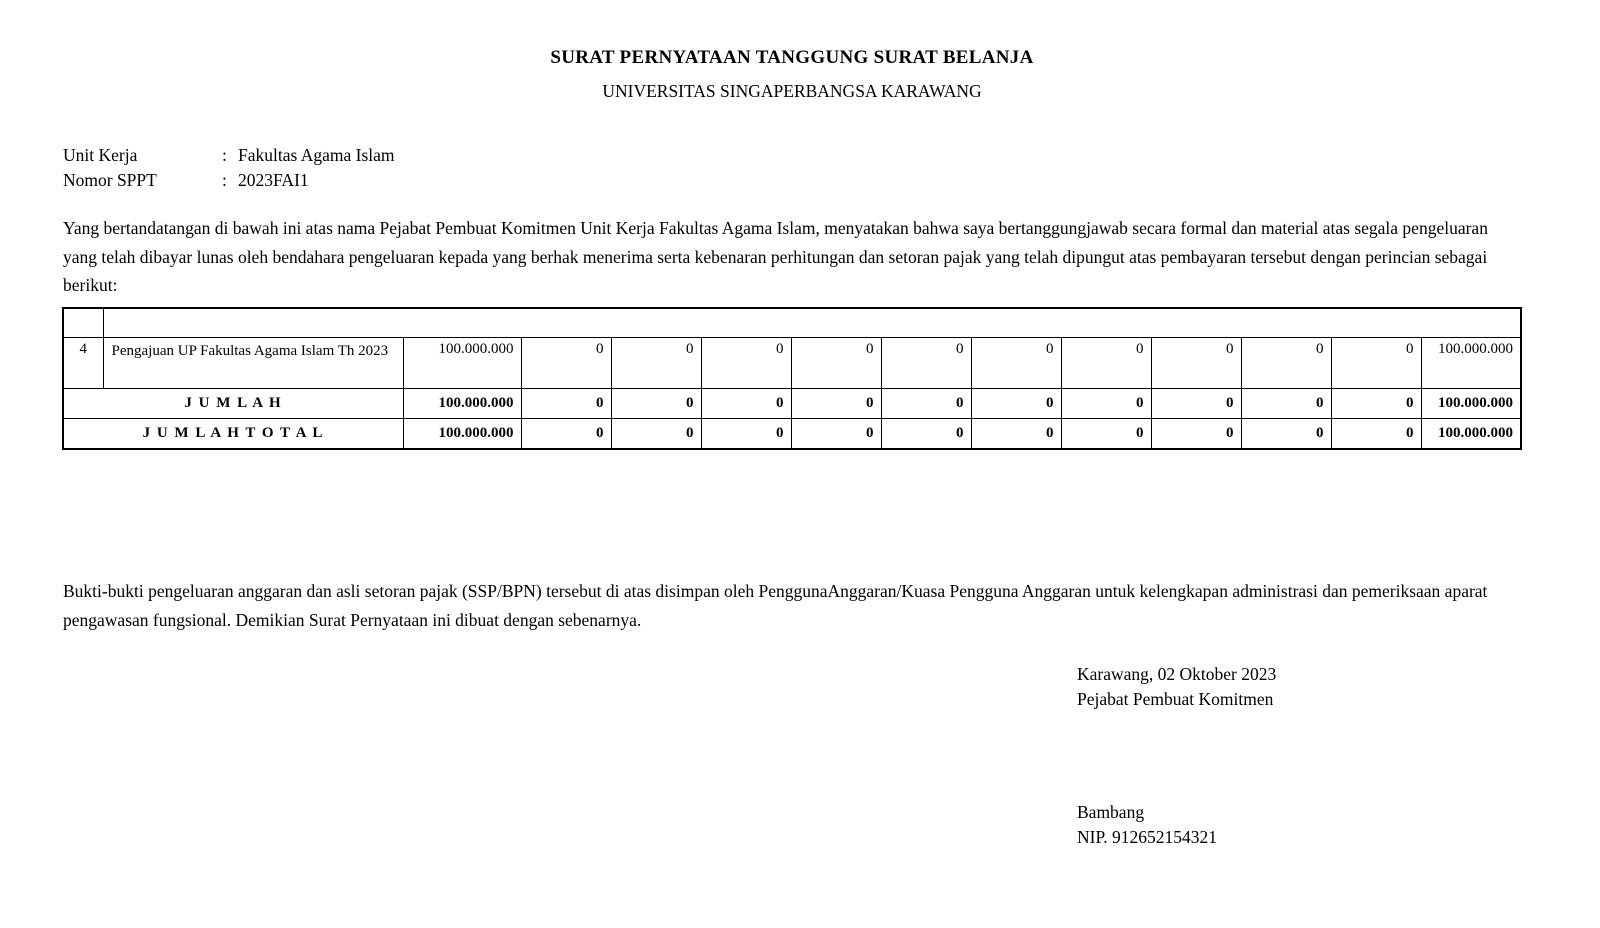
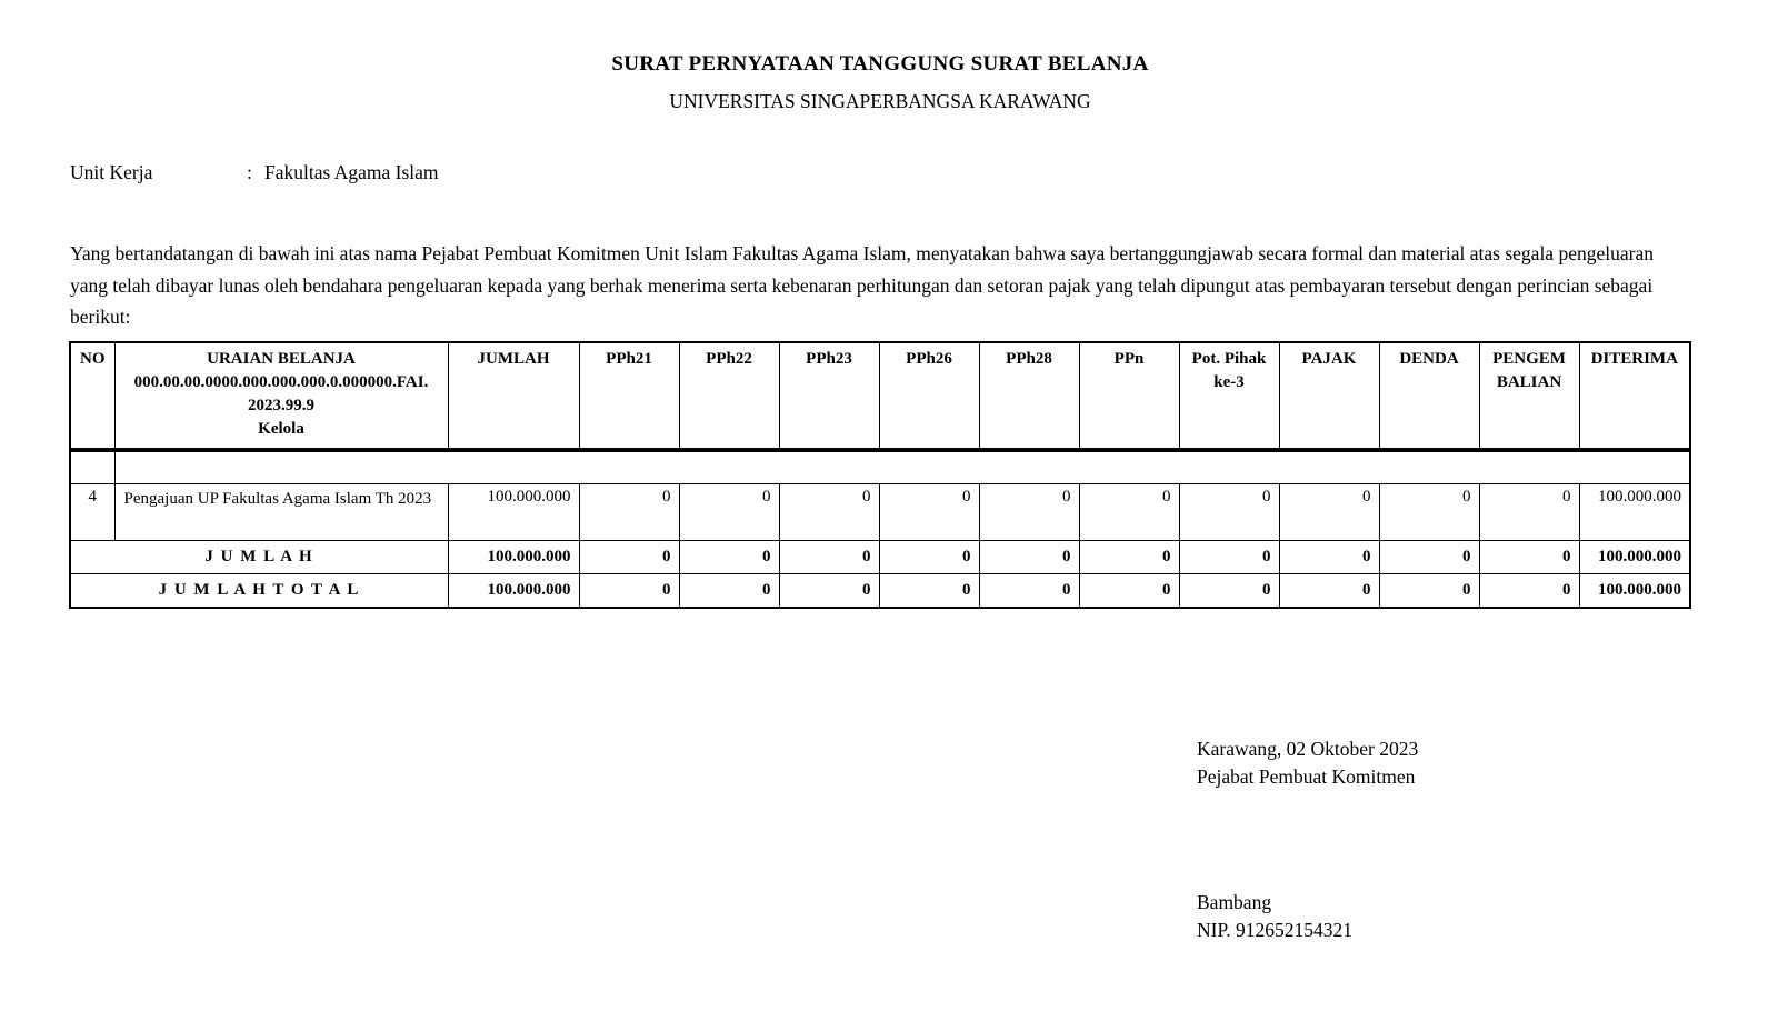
  SURAT PERNYATAAN TANGGUNG SURAT BELANJA
  UNIVERSITAS SINGAPERBANGSA KARAWANG
  Unit Kerja : Fakultas Agama Islam
- Nomor SPPT : 2023FAI1
- Yang bertandatangan di bawah ini atas nama Pejabat Pembuat Komitmen Unit Kerja Fakultas Agama Islam, menyatakan bahwa saya bertanggungjawab secara formal dan material atas segala pengeluaran yang telah dibayar lunas oleh bendahara pengeluaran kepada yang berhak menerima serta kebenaran perhitungan dan setoran pajak yang telah dipungut atas pembayaran tersebut dengan perincian sebagai berikut:
+ Yang bertandatangan di bawah ini atas nama Pejabat Pembuat Komitmen Unit Islam Fakultas Agama Islam, menyatakan bahwa saya bertanggungjawab secara formal dan material atas segala pengeluaran yang telah dibayar lunas oleh bendahara pengeluaran kepada yang berhak menerima serta kebenaran perhitungan dan setoran pajak yang telah dipungut atas pembayaran tersebut dengan perincian sebagai berikut:
+ NO	URAIAN BELANJA 000.00.00.0000.000.000.000.0.000000.FAI. 2023.99.9 Kelola	JUMLAH	PPh21	PPh22	PPh23	PPh26	PPh28	PPn	Pot. Pihak ke-3	PAJAK	DENDA	PENGEM BALIAN	DITERIMA
  4	Pengajuan UP Fakultas Agama Islam Th 2023	100.000.000	0	0	0	0	0	0	0	0	0	0	100.000.000
  J U M L A H	100.000.000	0	0	0	0	0	0	0	0	0	0	100.000.000
  J U M L A H T O T A L	100.000.000	0	0	0	0	0	0	0	0	0	0	100.000.000
- Bukti-bukti pengeluaran anggaran dan asli setoran pajak (SSP/BPN) tersebut di atas disimpan oleh PenggunaAnggaran/Kuasa Pengguna Anggaran untuk kelengkapan administrasi dan pemeriksaan aparat pengawasan fungsional. Demikian Surat Pernyataan ini dibuat dengan sebenarnya.
  Karawang, 02 Oktober 2023
  Pejabat Pembuat Komitmen
  Bambang
  NIP. 912652154321
